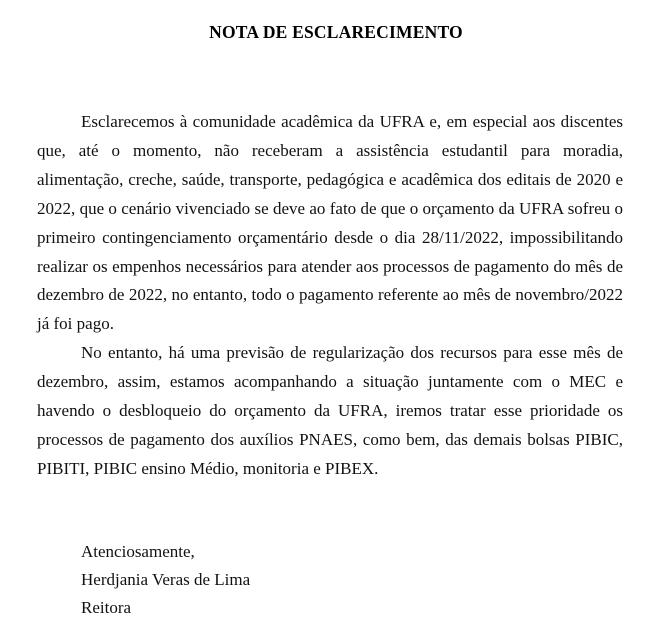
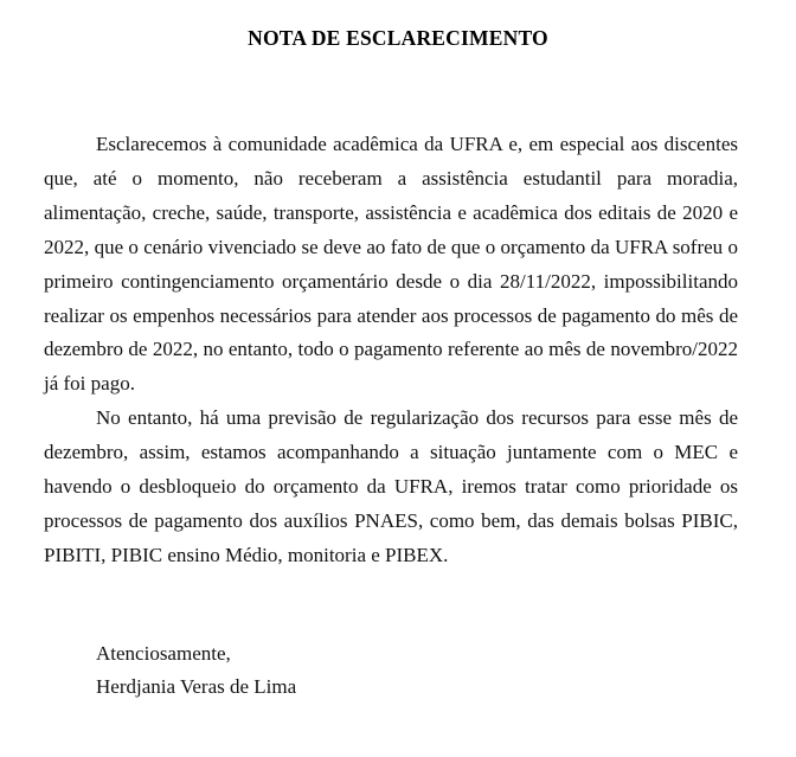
  NOTA DE ESCLARECIMENTO
- Esclarecemos à comunidade acadêmica da UFRA e, em especial aos discentes que, até o momento, não receberam a assistência estudantil para moradia, alimentação, creche, saúde, transporte, pedagógica e acadêmica dos editais de 2020 e 2022, que o cenário vivenciado se deve ao fato de que o orçamento da UFRA sofreu o primeiro contingenciamento orçamentário desde o dia 28/11/2022, impossibilitando realizar os empenhos necessários para atender aos processos de pagamento do mês de dezembro de 2022, no entanto, todo o pagamento referente ao mês de novembro/2022 já foi pago.
+ Esclarecemos à comunidade acadêmica da UFRA e, em especial aos discentes que, até o momento, não receberam a assistência estudantil para moradia, alimentação, creche, saúde, transporte, assistência e acadêmica dos editais de 2020 e 2022, que o cenário vivenciado se deve ao fato de que o orçamento da UFRA sofreu o primeiro contingenciamento orçamentário desde o dia 28/11/2022, impossibilitando realizar os empenhos necessários para atender aos processos de pagamento do mês de dezembro de 2022, no entanto, todo o pagamento referente ao mês de novembro/2022 já foi pago.
- No entanto, há uma previsão de regularização dos recursos para esse mês de dezembro, assim, estamos acompanhando a situação juntamente com o MEC e havendo o desbloqueio do orçamento da UFRA, iremos tratar esse prioridade os processos de pagamento dos auxílios PNAES, como bem, das demais bolsas PIBIC, PIBITI, PIBIC ensino Médio, monitoria e PIBEX.
+ No entanto, há uma previsão de regularização dos recursos para esse mês de dezembro, assim, estamos acompanhando a situação juntamente com o MEC e havendo o desbloqueio do orçamento da UFRA, iremos tratar como prioridade os processos de pagamento dos auxílios PNAES, como bem, das demais bolsas PIBIC, PIBITI, PIBIC ensino Médio, monitoria e PIBEX.
  Atenciosamente,
  Herdjania Veras de Lima
- Reitora
